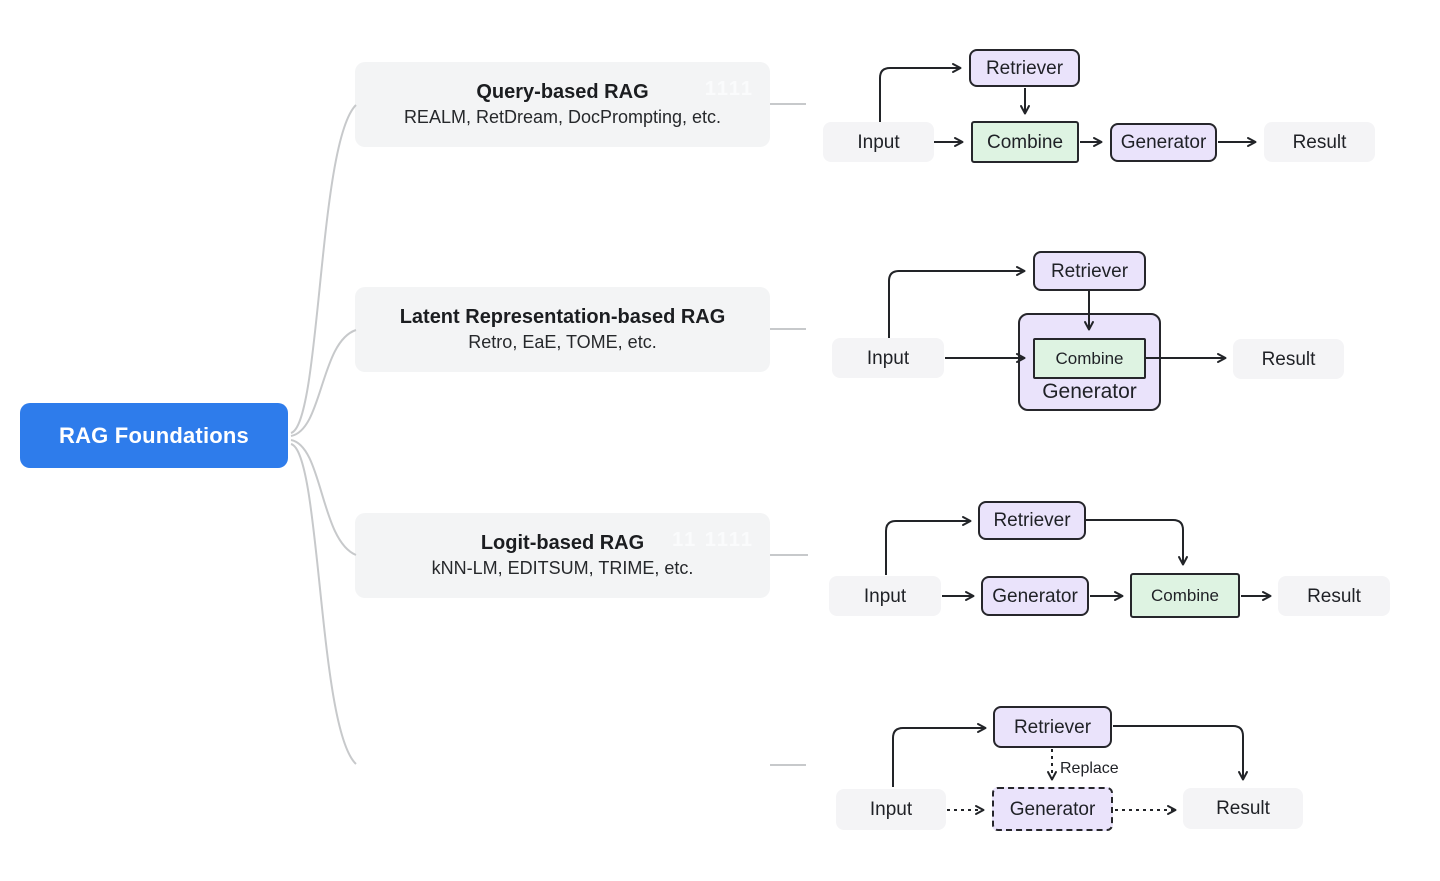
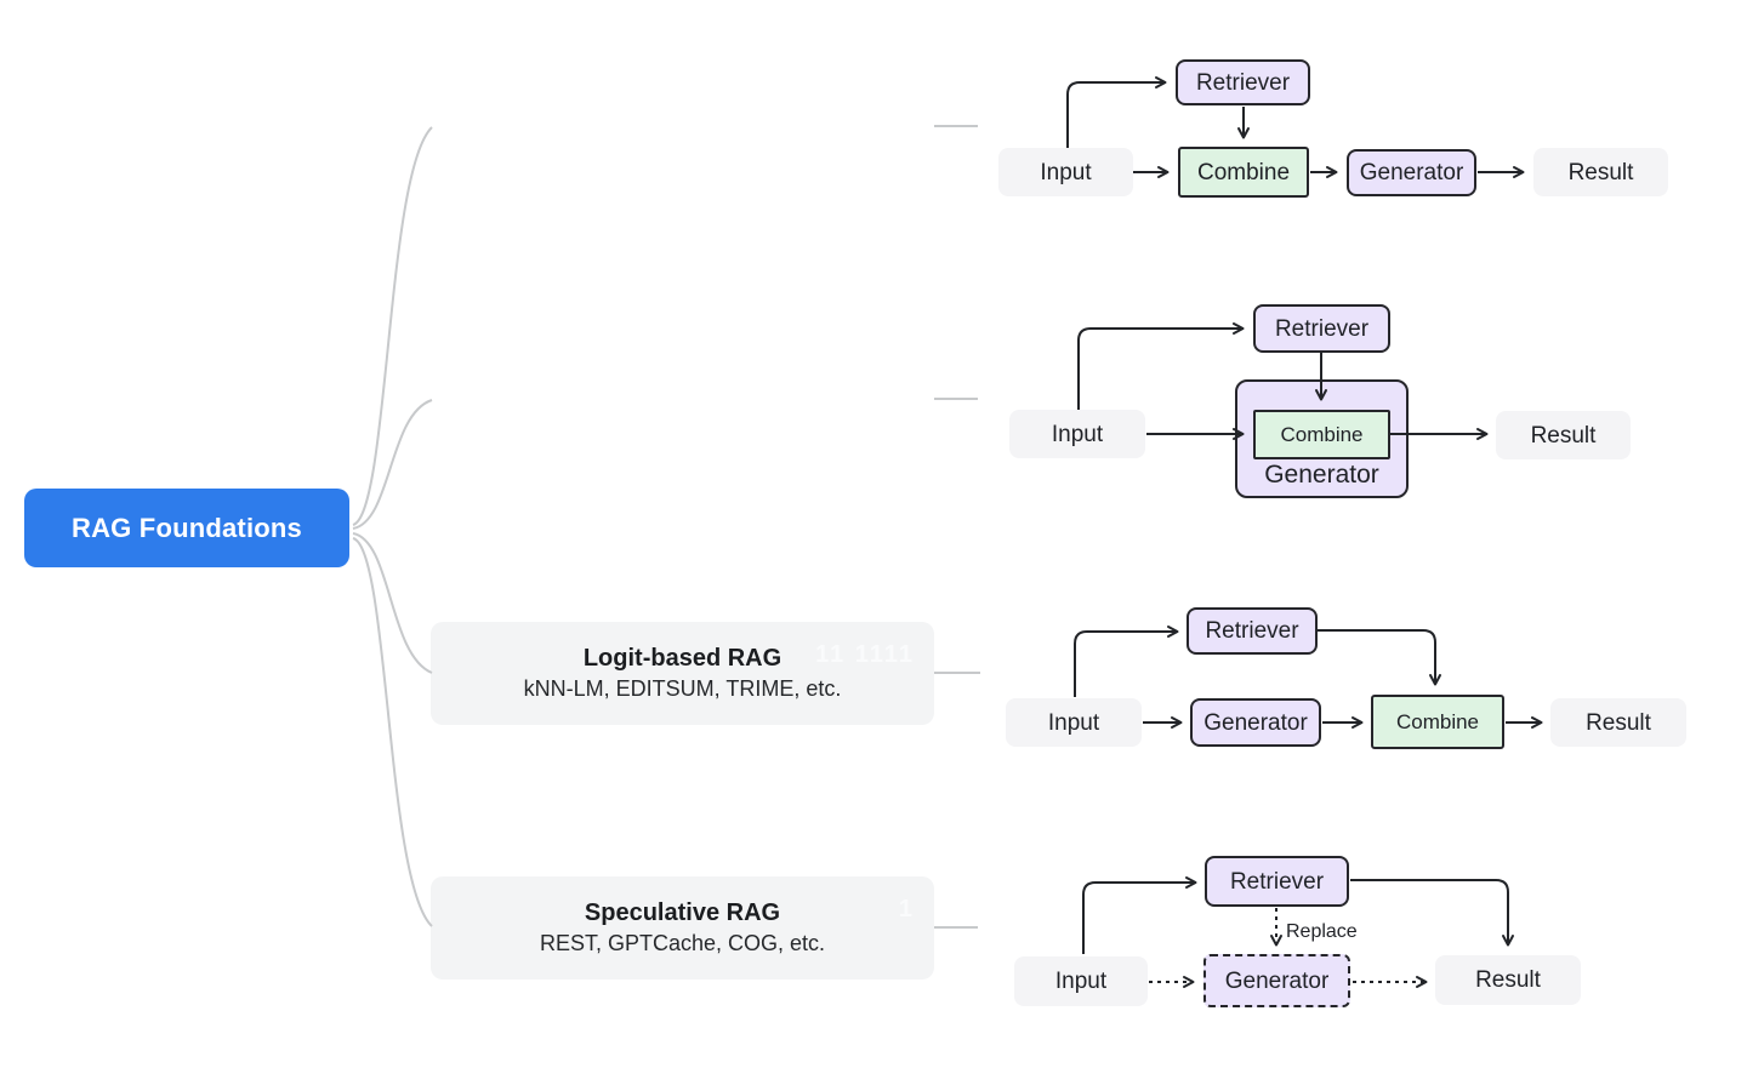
  RAG Foundations
- Query-based RAG
- REALM, RetDream, DocPrompting, etc.
- Latent Representation-based RAG
- Retro, EaE, TOME, etc.
  Logit-based RAG
  kNN-LM, EDITSUM, TRIME, etc.
+ Speculative RAG
+ REST, GPTCache, COG, etc.
  Input
  Retriever
  Combine
  Generator
  Result
  Input
  Retriever
  Combine
  Generator
  Result
  Input
  Retriever
  Generator
  Combine
  Result
  Input
  Retriever
  Generator
  Result
  Replace
